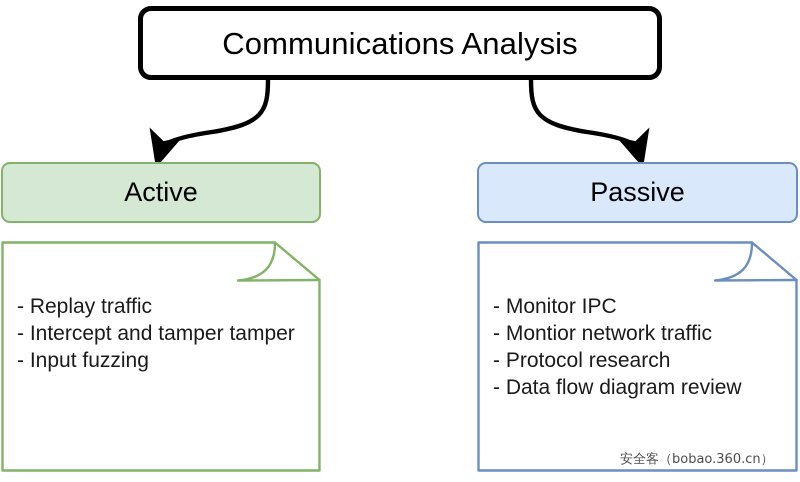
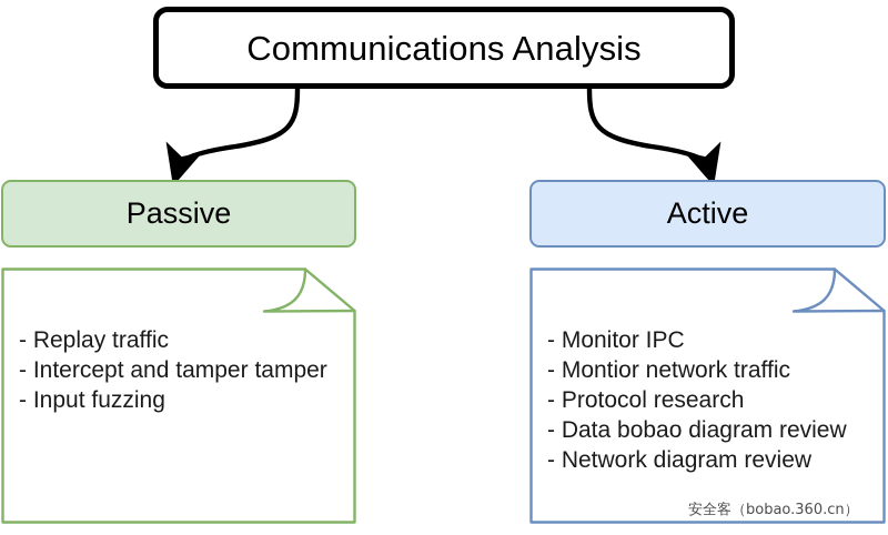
  Communications Analysis
- Active
+ Passive
  - Replay traffic
  - Intercept and tamper tamper
  - Input fuzzing
- Passive
+ Active
  - Monitor IPC
  - Montior network traffic
  - Protocol research
- - Data flow diagram review
+ - Data bobao diagram review
+ - Network diagram review
  安全客（bobao.360.cn）
